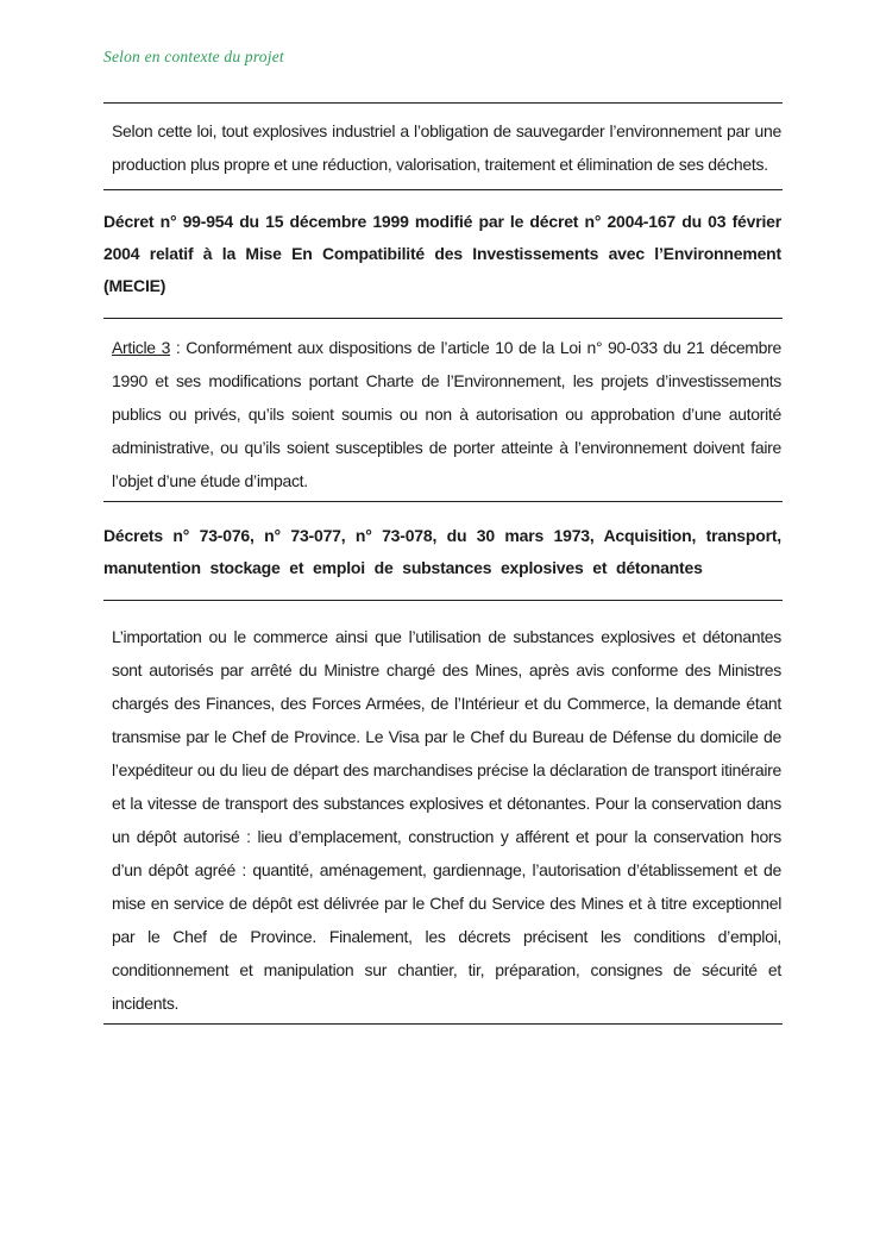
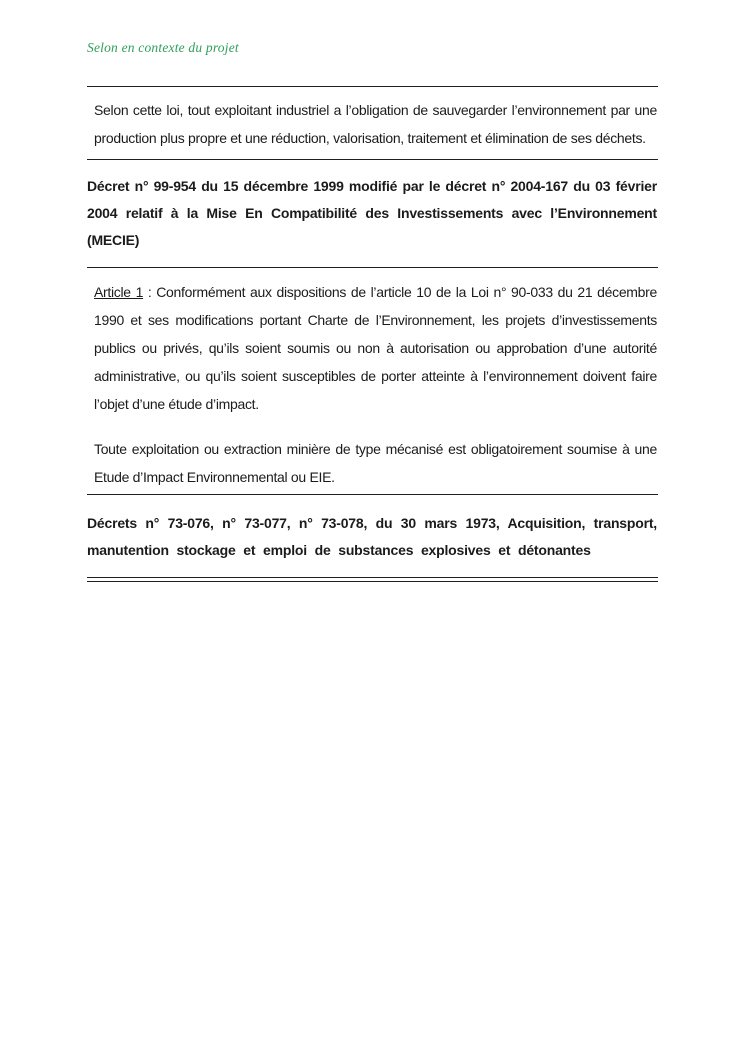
  Selon en contexte du projet
- Selon cette loi, tout explosives industriel a l’obligation de sauvegarder l’environnement par une production plus propre et une réduction, valorisation, traitement et élimination de ses déchets.
+ Selon cette loi, tout exploitant industriel a l’obligation de sauvegarder l’environnement par une production plus propre et une réduction, valorisation, traitement et élimination de ses déchets.
  Décret n° 99-954 du 15 décembre 1999 modifié par le décret n° 2004-167 du 03 février 2004 relatif à la Mise En Compatibilité des Investissements avec l’Environnement (MECIE)
- Article 3 : Conformément aux dispositions de l’article 10 de la Loi n° 90-033 du 21 décembre 1990 et ses modifications portant Charte de l’Environnement, les projets d’investissements publics ou privés, qu’ils soient soumis ou non à autorisation ou approbation d’une autorité administrative, ou qu’ils soient susceptibles de porter atteinte à l’environnement doivent faire l’objet d’une étude d’impact.
+ Article 1 : Conformément aux dispositions de l’article 10 de la Loi n° 90-033 du 21 décembre 1990 et ses modifications portant Charte de l’Environnement, les projets d’investissements publics ou privés, qu’ils soient soumis ou non à autorisation ou approbation d’une autorité administrative, ou qu’ils soient susceptibles de porter atteinte à l’environnement doivent faire l’objet d’une étude d’impact.
+ Toute exploitation ou extraction minière de type mécanisé est obligatoirement soumise à une Etude d’Impact Environnemental ou EIE.
  Décrets n° 73-076, n° 73-077, n° 73-078, du 30 mars 1973, Acquisition, transport, manutention stockage et emploi de substances explosives et détonantes
- L’importation ou le commerce ainsi que l’utilisation de substances explosives et détonantes sont autorisés par arrêté du Ministre chargé des Mines, après avis conforme des Ministres chargés des Finances, des Forces Armées, de l’Intérieur et du Commerce, la demande étant transmise par le Chef de Province. Le Visa par le Chef du Bureau de Défense du domicile de l’expéditeur ou du lieu de départ des marchandises précise la déclaration de transport itinéraire et la vitesse de transport des substances explosives et détonantes. Pour la conservation dans un dépôt autorisé : lieu d’emplacement, construction y afférent et pour la conservation hors d’un dépôt agréé : quantité, aménagement, gardiennage, l’autorisation d’établissement et de mise en service de dépôt est délivrée par le Chef du Service des Mines et à titre exceptionnel par le Chef de Province. Finalement, les décrets précisent les conditions d’emploi, conditionnement et manipulation sur chantier, tir, préparation, consignes de sécurité et incidents.
